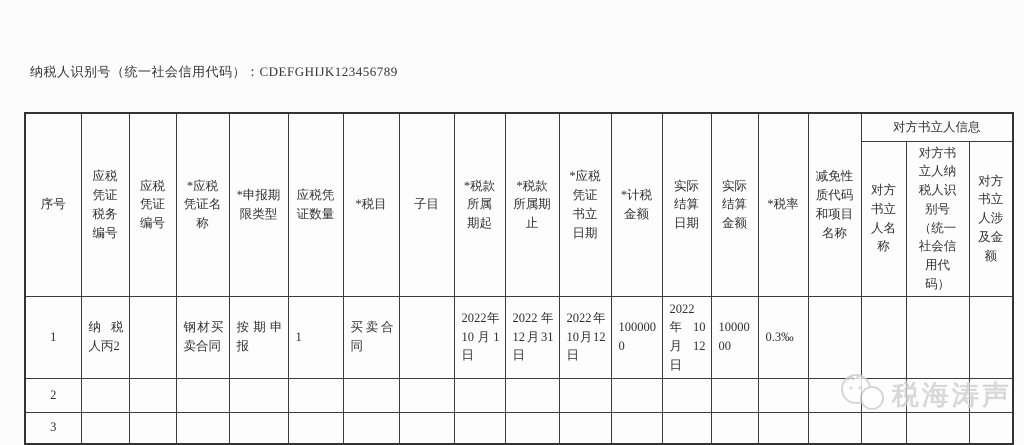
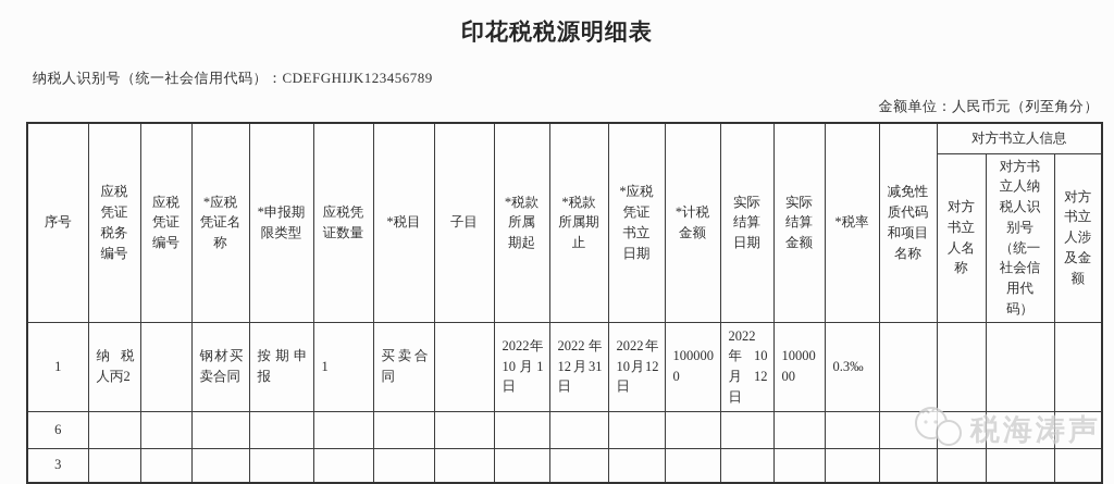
+ 印花税税源明细表
  纳税人识别号（统一社会信用代码）：CDEFGHIJK123456789
+ 金额单位：人民币元（列至角分）
  序号	应税凭证税务编号	应税凭证编号	*应税凭证名称	*申报期限类型	应税凭证数量	*税目	子目	*税款所属期起	*税款所属期止	*应税凭证书立日期	*计税金额	实际结算日期	实际结算金额	*税率	减免性质代码和项目名称	对方书立人信息
  对方书立人名称	对方书立人纳税人识别号（统一社会信用代码）	对方书立人涉及金额
  1	纳税人丙2		钢材买卖合同	按期申报	1	买卖合同		2022年10月1日	2022年12月31日	2022年10月12日	1000000	2022年10月12日	1000000	0.3‰
- 2
+ 6
  3
  税海涛声
